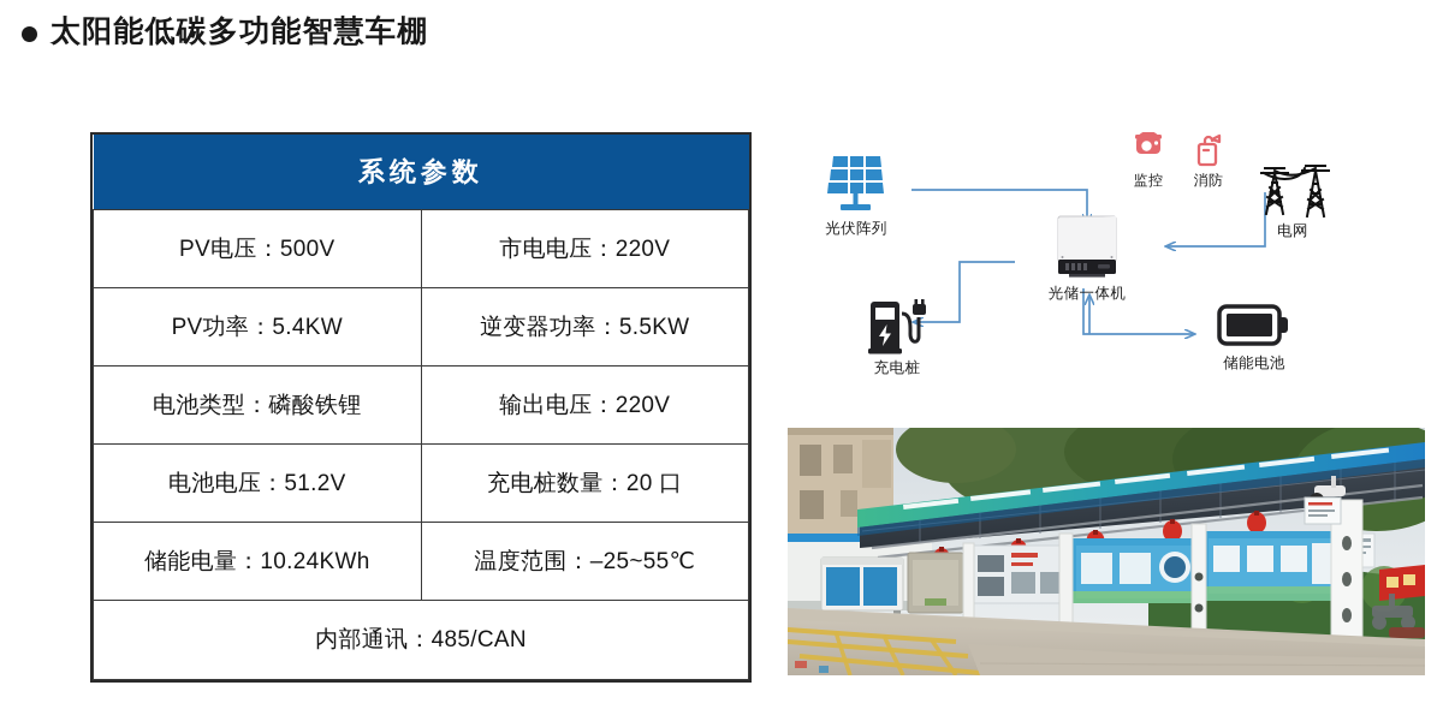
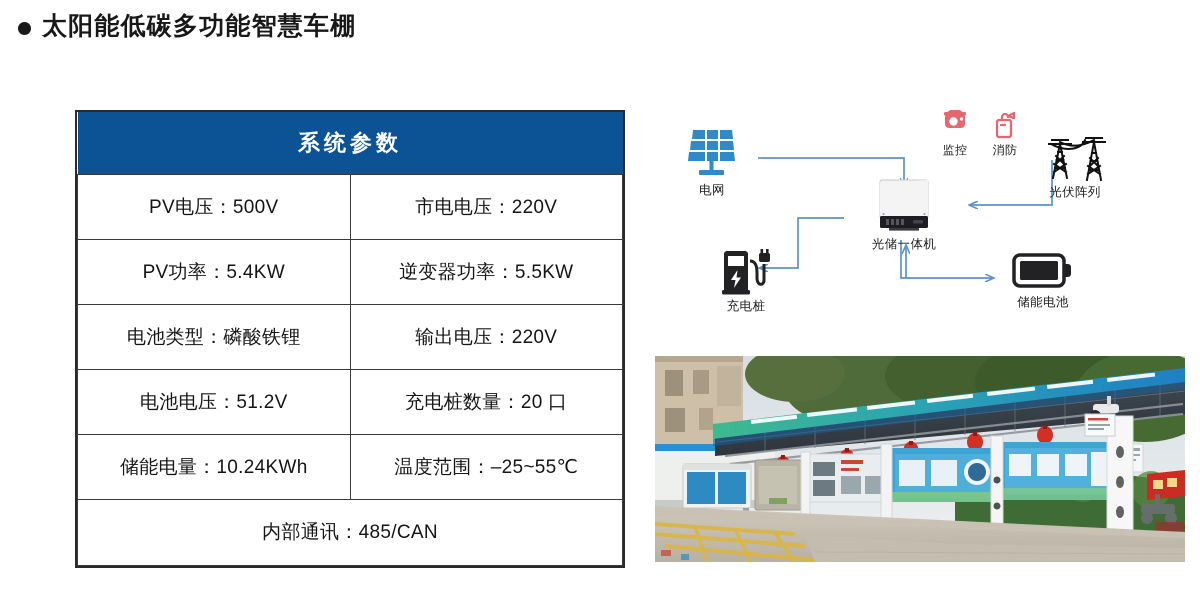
  太阳能低碳多功能智慧车棚
  系统参数
  PV电压：500V	市电电压：220V
  PV功率：5.4KW	逆变器功率：5.5KW
  电池类型：磷酸铁锂	输出电压：220V
  电池电压：51.2V	充电桩数量：20 口
  储能电量：10.24KWh	温度范围：–25~55℃
  内部通讯：485/CAN
- 光伏阵列
+ 电网
  监控
  消防
- 电网
+ 光伏阵列
  光储一体机
  充电桩
  储能电池
